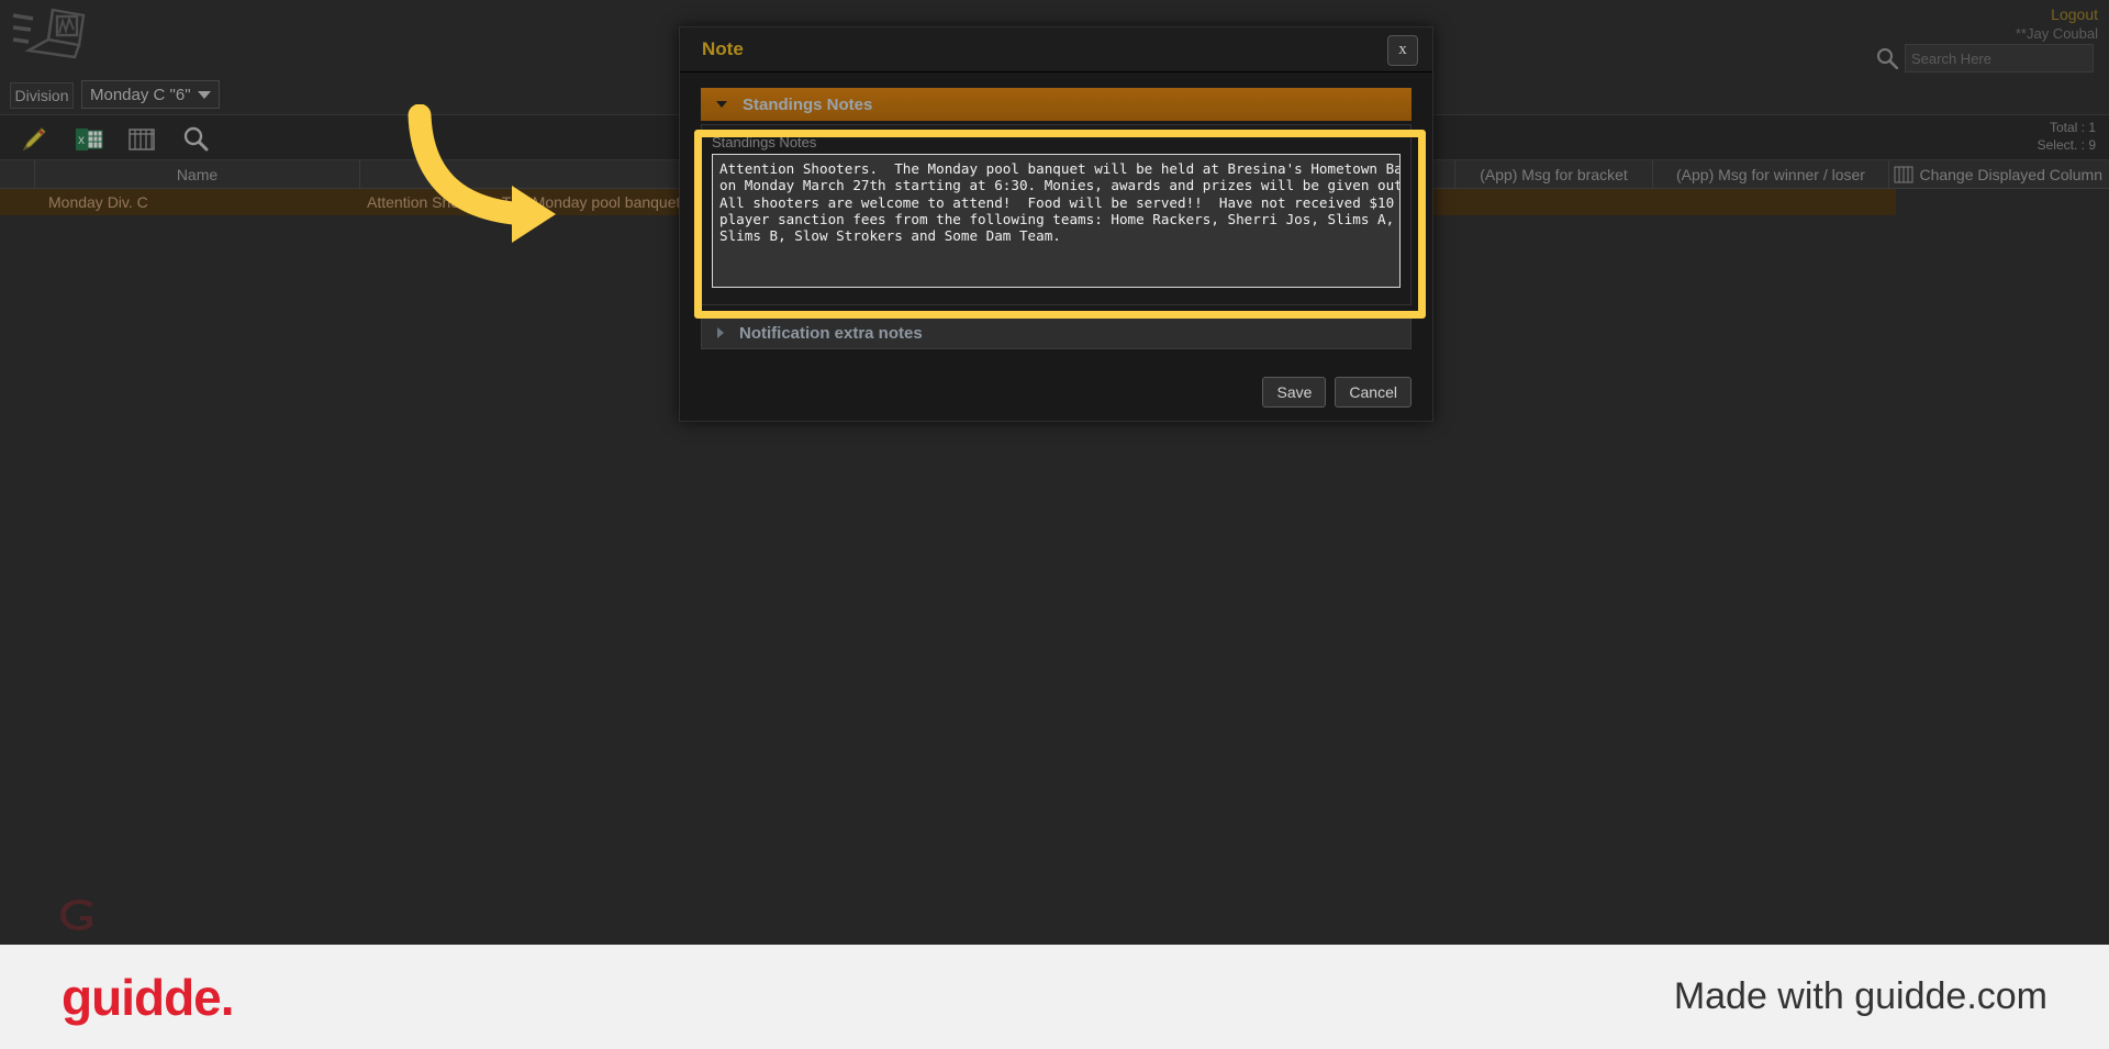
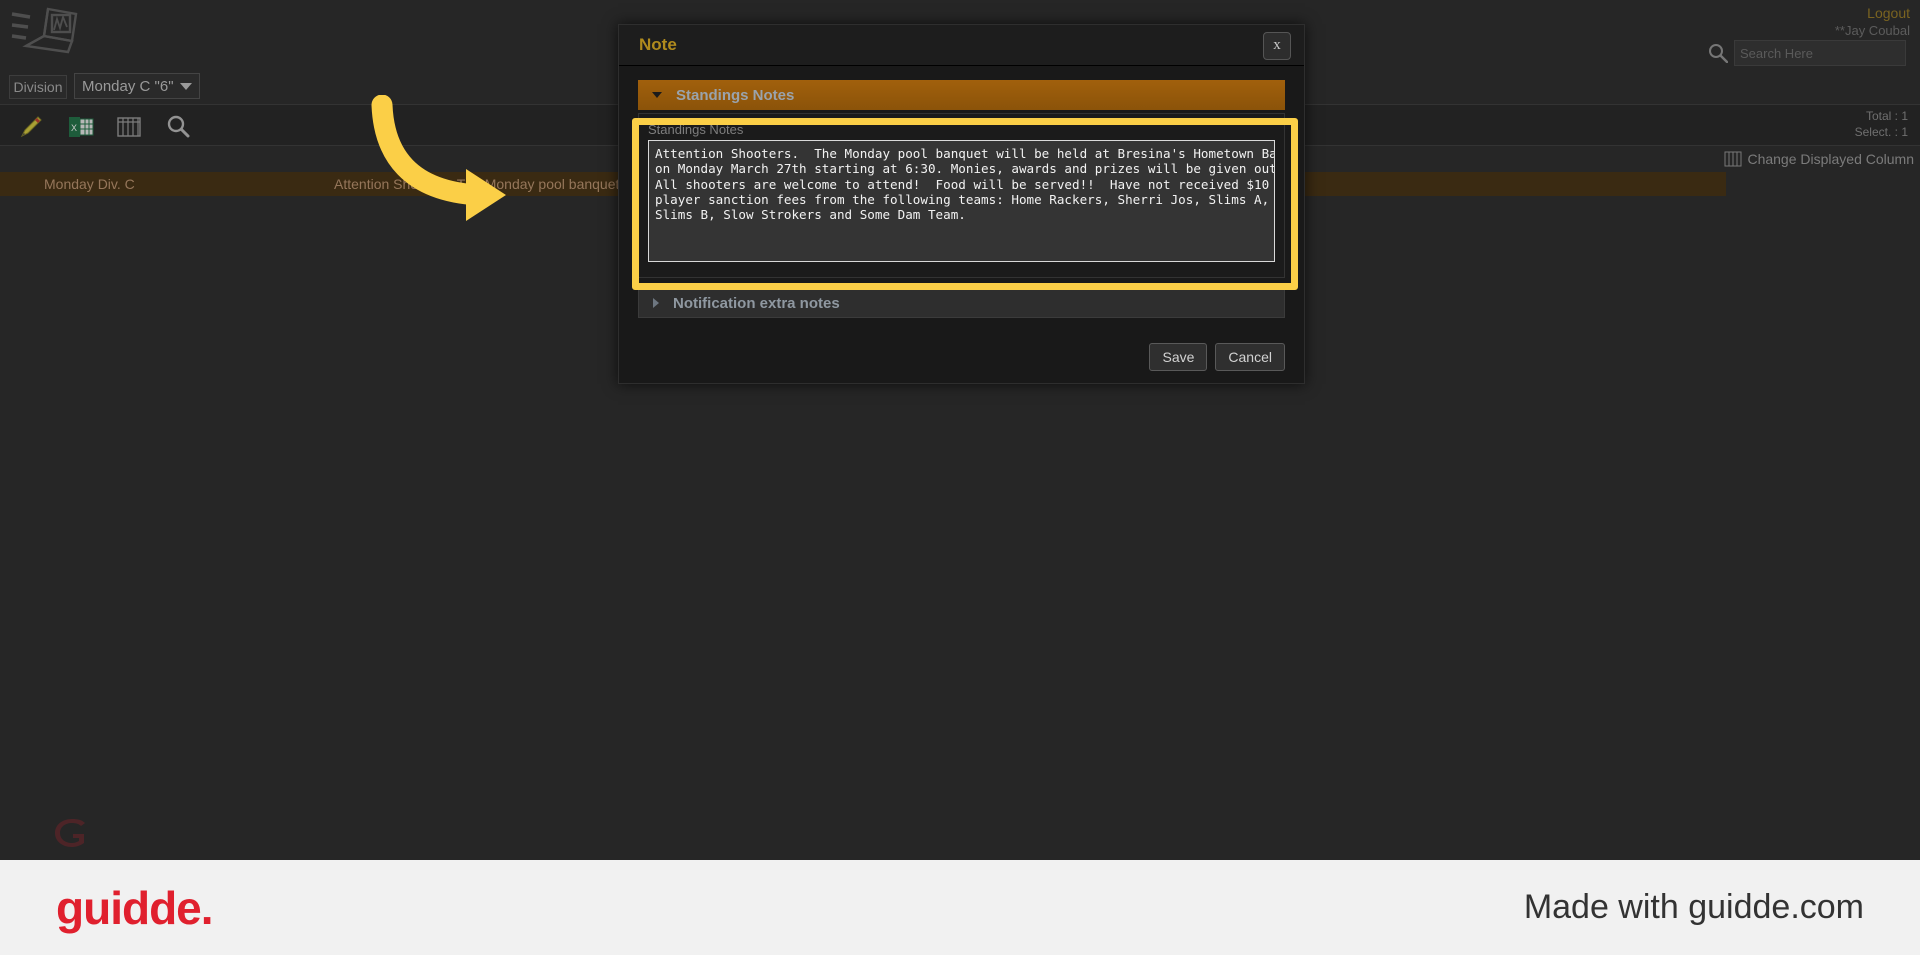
  Logout
  **Jay Coubal
  Search Here
  Division
  Monday C "6"
  X
  Total : 1
- Select. : 9
+ Select. : 1
- Name
- (App) Msg for bracket
- (App) Msg for winner / loser
  Change Displayed Column
  Monday Div. C
  Note
  x
  Standings Notes
  Standings Notes
  Notification extra notes
  Save
  Cancel
  guidde.
  Made with guidde.com
